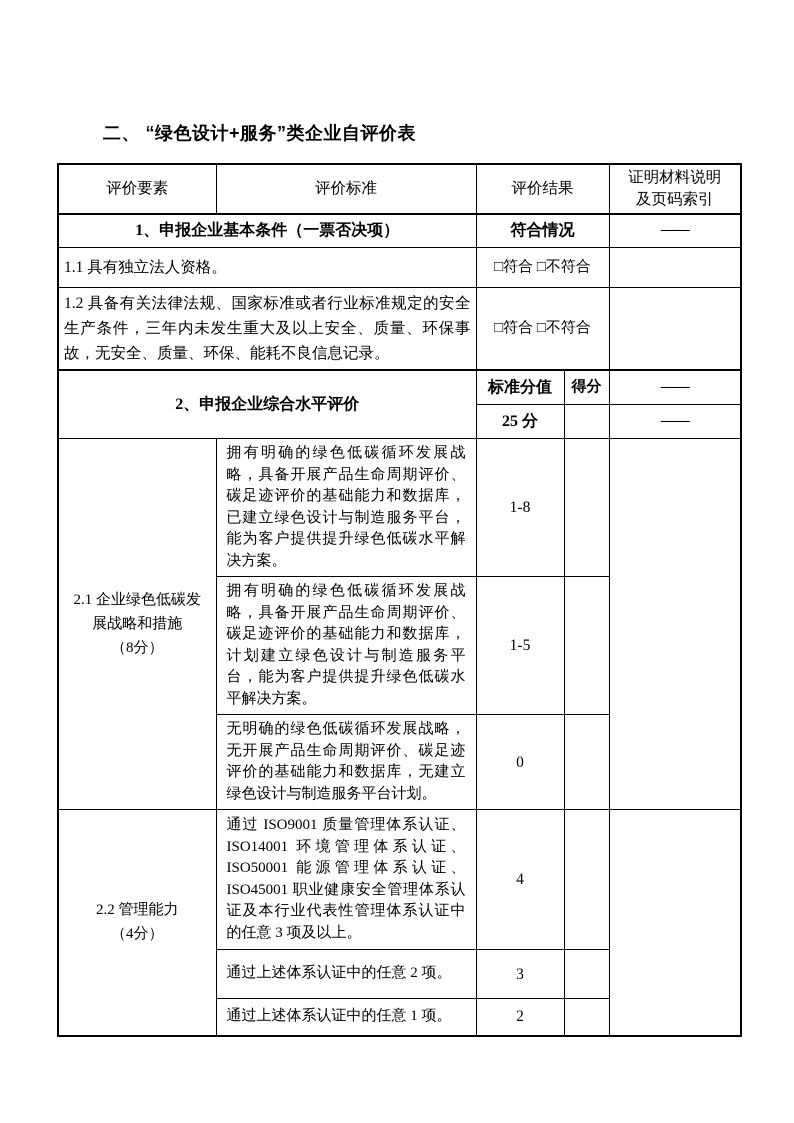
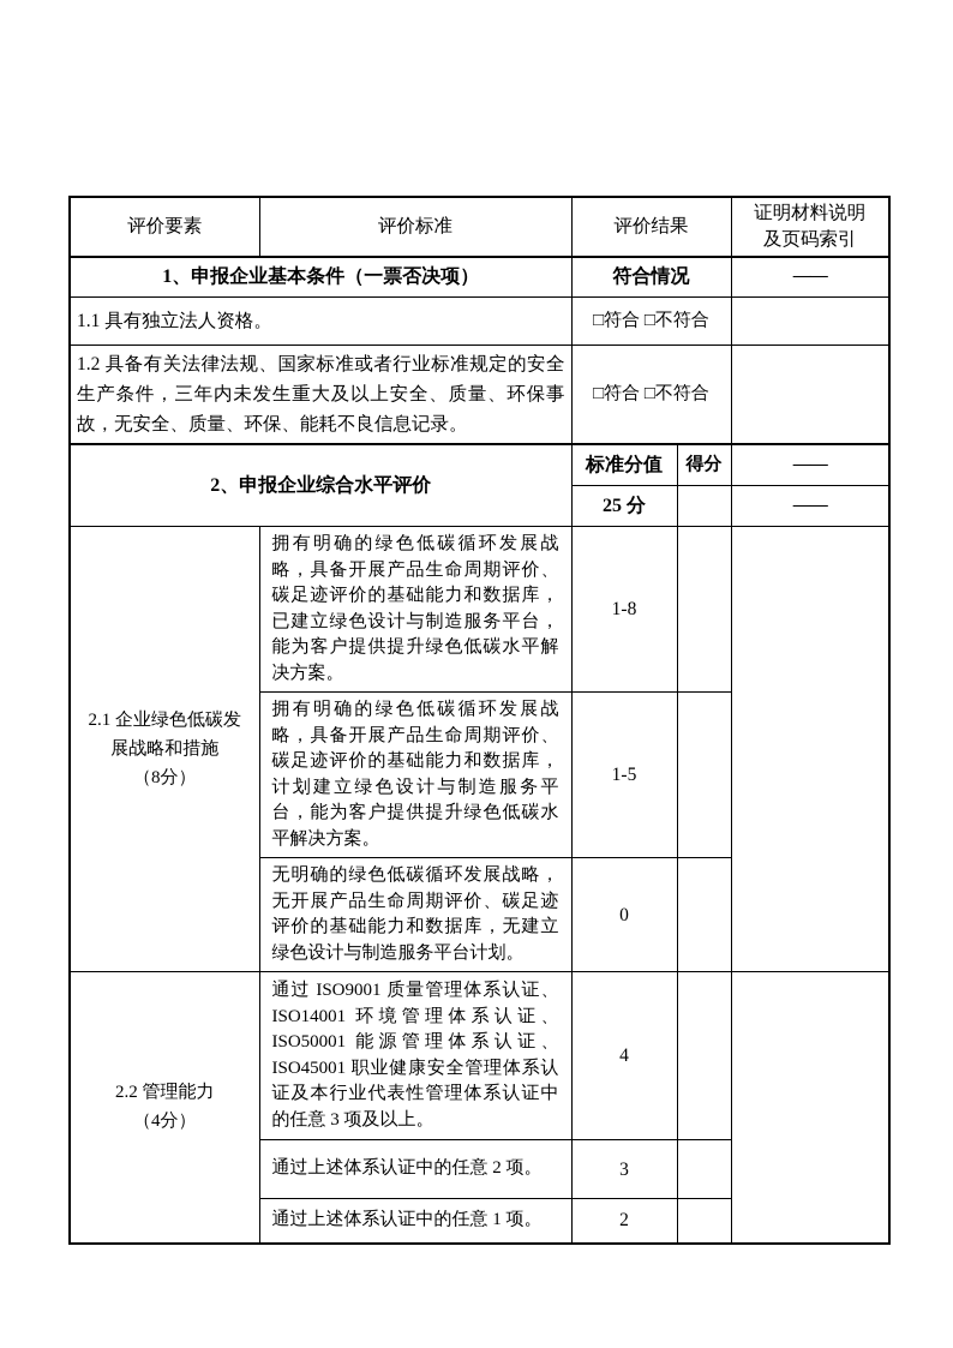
- 二、 “绿色设计+服务”类企业自评价表
  评价要素	评价标准	评价结果	证明材料说明 及页码索引
  1、申报企业基本条件（一票否决项）	符合情况	——
  1.1 具有独立法人资格。	□符合 □不符合
  1.2 具备有关法律法规、国家标准或者行业标准规定的安全生产条件，三年内未发生重大及以上安全、质量、环保事故，无安全、质量、环保、能耗不良信息记录。	□符合 □不符合
  2、申报企业综合水平评价	标准分值	得分	——
  25 分		——
  2.1 企业绿色低碳发展战略和措施 （8分）	拥有明确的绿色低碳循环发展战略，具备开展产品生命周期评价、碳足迹评价的基础能力和数据库，已建立绿色设计与制造服务平台，能为客户提供提升绿色低碳水平解决方案。	1-8
  拥有明确的绿色低碳循环发展战略，具备开展产品生命周期评价、碳足迹评价的基础能力和数据库，计划建立绿色设计与制造服务平台，能为客户提供提升绿色低碳水平解决方案。	1-5
  无明确的绿色低碳循环发展战略，无开展产品生命周期评价、碳足迹评价的基础能力和数据库，无建立绿色设计与制造服务平台计划。	0
  2.2 管理能力 （4分）	通过 ISO9001 质量管理体系认证、ISO14001 环境管理体系认证、ISO50001 能源管理体系认证、ISO45001 职业健康安全管理体系认证及本行业代表性管理体系认证中的任意 3 项及以上。	4
  通过上述体系认证中的任意 2 项。	3
  通过上述体系认证中的任意 1 项。	2
